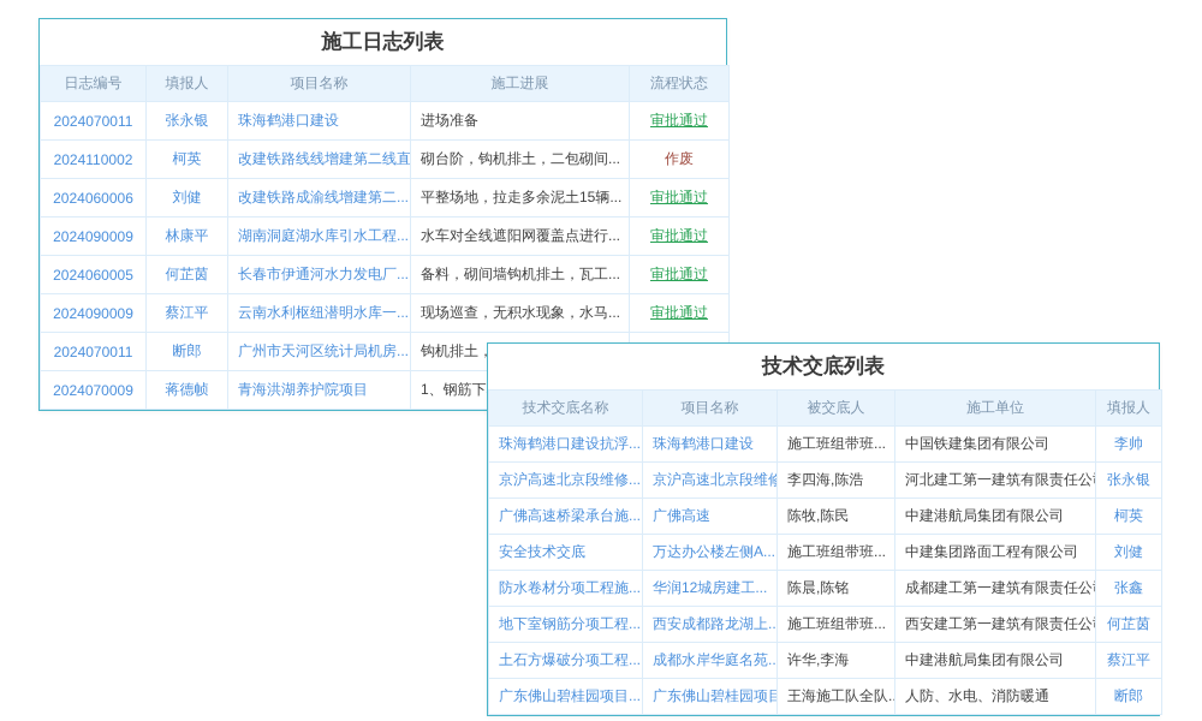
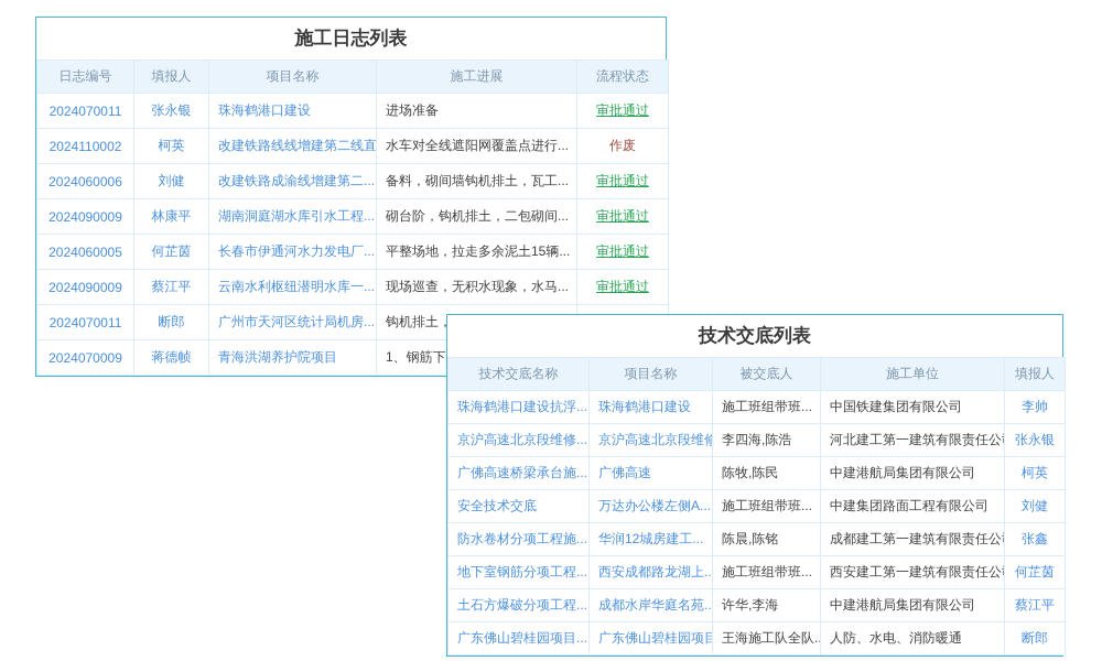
  施工日志列表
  日志编号	填报人	项目名称	施工进展	流程状态
  2024070011	张永银	珠海鹤港口建设	进场准备	审批通过
- 2024110002	柯英	改建铁路线线增建第二线直	砌台阶，钩机排土，二包砌间...	作废
+ 2024110002	柯英	改建铁路线线增建第二线直	水车对全线遮阳网覆盖点进行...	作废
- 2024060006	刘健	改建铁路成渝线增建第二...	平整场地，拉走多余泥土15辆...	审批通过
+ 2024060006	刘健	改建铁路成渝线增建第二...	备料，砌间墙钩机排土，瓦工...	审批通过
- 2024090009	林康平	湖南洞庭湖水库引水工程...	水车对全线遮阳网覆盖点进行...	审批通过
+ 2024090009	林康平	湖南洞庭湖水库引水工程...	砌台阶，钩机排土，二包砌间...	审批通过
- 2024060005	何芷茵	长春市伊通河水力发电厂...	备料，砌间墙钩机排土，瓦工...	审批通过
+ 2024060005	何芷茵	长春市伊通河水力发电厂...	平整场地，拉走多余泥土15辆...	审批通过
  2024090009	蔡江平	云南水利枢纽潜明水库一...	现场巡查，无积水现象，水马...	审批通过
  2024070009	蒋德帧	青海洪湖养护院项目	1、钢筋下
  技术交底列表
  技术交底名称	项目名称	被交底人	施工单位	填报人
  珠海鹤港口建设抗浮...	珠海鹤港口建设	施工班组带班...	中国铁建集团有限公司	李帅
  京沪高速北京段维修...	京沪高速北京段维修	李四海,陈浩	河北建工第一建筑有限责任公	张永银
  广佛高速桥梁承台施...	广佛高速	陈牧,陈民	中建港航局集团有限公司	柯英
  安全技术交底	万达办公楼左侧A...	施工班组带班...	中建集团路面工程有限公司	刘健
  防水卷材分项工程施...	华润12城房建工...	陈晨,陈铭	成都建工第一建筑有限责任公	张鑫
  地下室钢筋分项工程...	西安成都路龙湖上..	施工班组带班...	西安建工第一建筑有限责任公	何芷茵
  土石方爆破分项工程...	成都水岸华庭名苑..	许华,李海	中建港航局集团有限公司	蔡江平
  广东佛山碧桂园项目...	广东佛山碧桂园项目	王海施工队全队.	人防、水电、消防暖通	断郎
